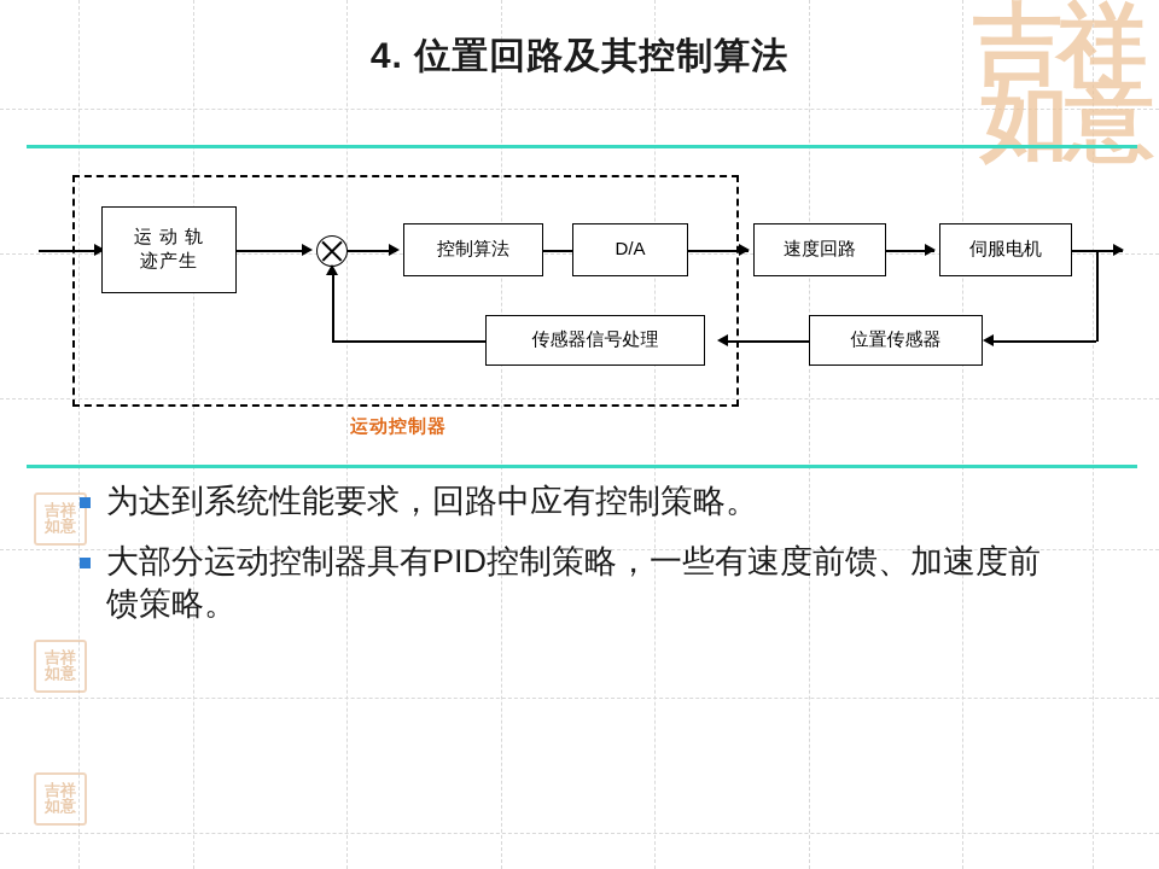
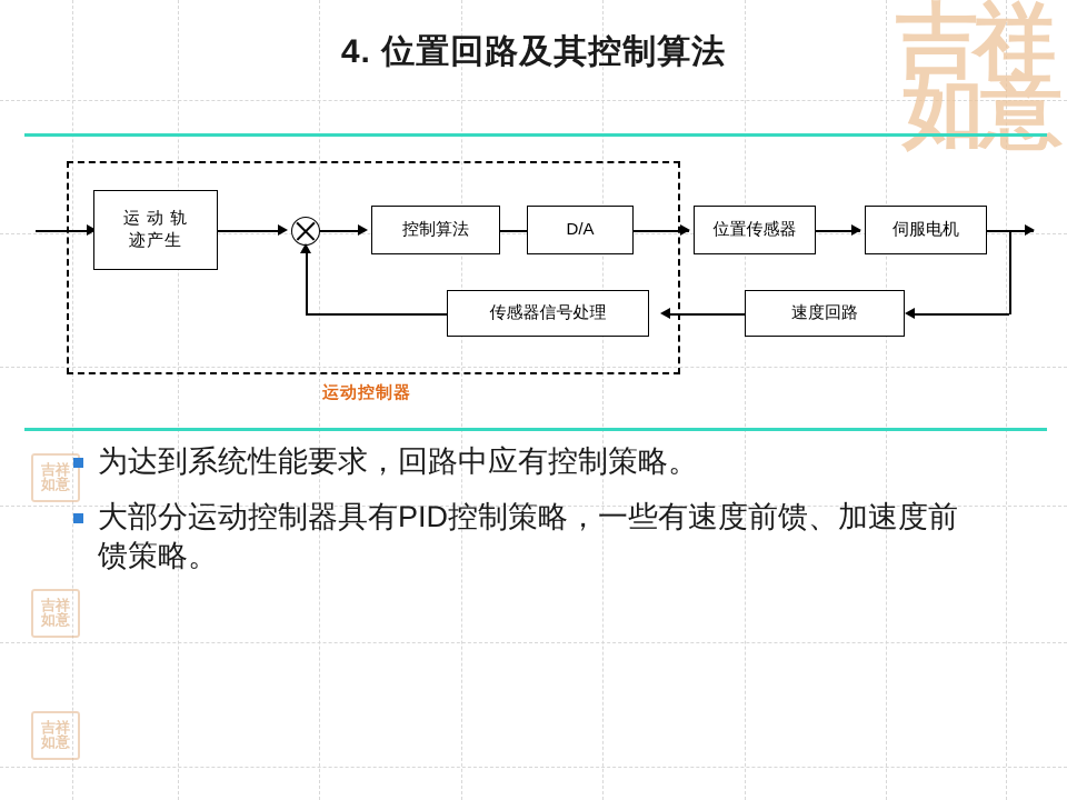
  吉祥
  如意
  吉祥如意
  吉祥如意
  吉祥如意
  4. 位置回路及其控制算法
  运 动 轨
  迹产生
  控制算法
  D/A
- 速度回路
+ 位置传感器
  伺服电机
- 位置传感器
+ 速度回路
  传感器信号处理
  运动控制器
  为达到系统性能要求，回路中应有控制策略。
  大部分运动控制器具有PID控制策略，一些有速度前馈、加速度前馈策略。
